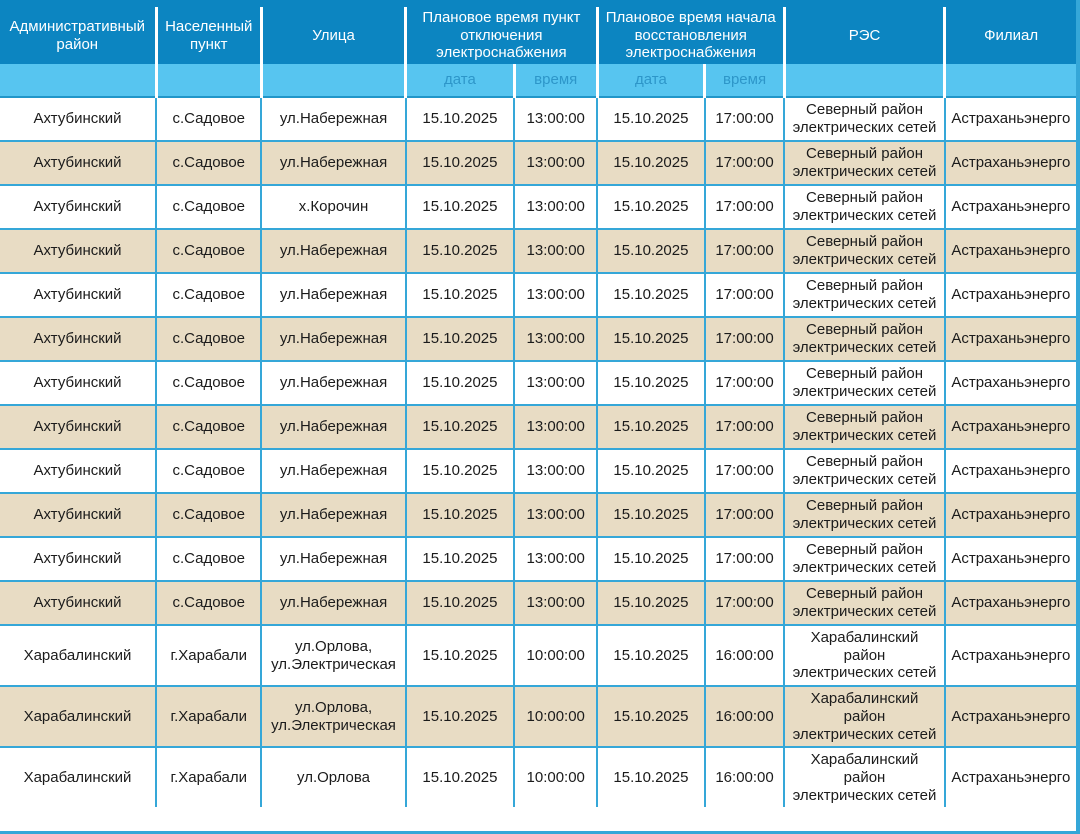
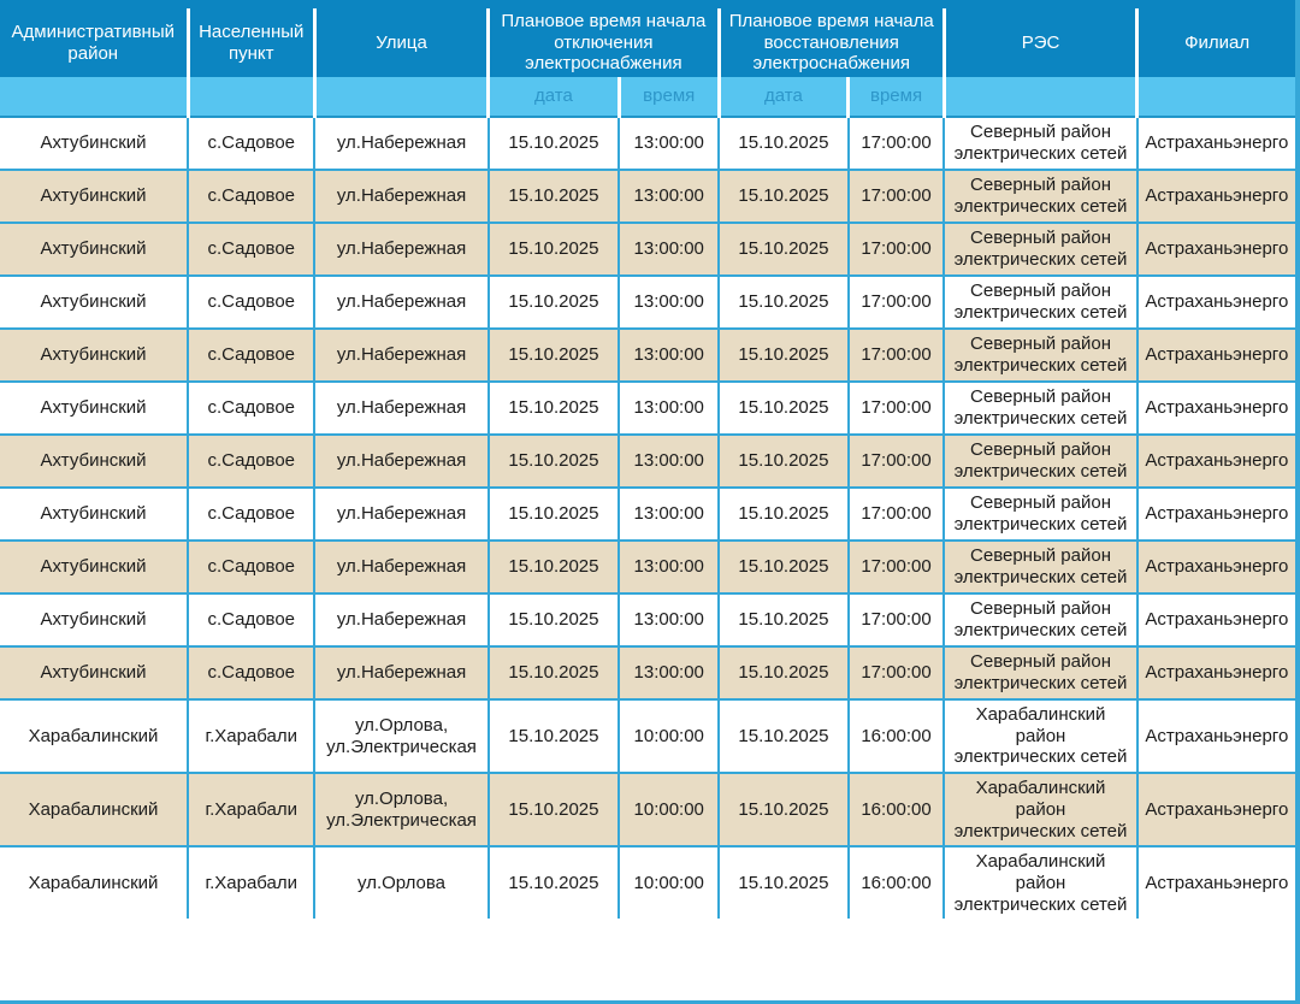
- Административный район	Населенный пункт	Улица	Плановое время пункт отключения электроснабжения	Плановое время начала восстановления электроснабжения	РЭС	Филиал
+ Административный район	Населенный пункт	Улица	Плановое время начала отключения электроснабжения	Плановое время начала восстановления электроснабжения	РЭС	Филиал
  			дата	время	дата	время
  Ахтубинский	с.Садовое	ул.Набережная	15.10.2025	13:00:00	15.10.2025	17:00:00	Северный район электрических сетей	Астраханьэнерго
  Ахтубинский	с.Садовое	ул.Набережная	15.10.2025	13:00:00	15.10.2025	17:00:00	Северный район электрических сетей	Астраханьэнерго
- Ахтубинский	с.Садовое	х.Корочин	15.10.2025	13:00:00	15.10.2025	17:00:00	Северный район электрических сетей	Астраханьэнерго
  Ахтубинский	с.Садовое	ул.Набережная	15.10.2025	13:00:00	15.10.2025	17:00:00	Северный район электрических сетей	Астраханьэнерго
  Ахтубинский	с.Садовое	ул.Набережная	15.10.2025	13:00:00	15.10.2025	17:00:00	Северный район электрических сетей	Астраханьэнерго
  Ахтубинский	с.Садовое	ул.Набережная	15.10.2025	13:00:00	15.10.2025	17:00:00	Северный район электрических сетей	Астраханьэнерго
  Ахтубинский	с.Садовое	ул.Набережная	15.10.2025	13:00:00	15.10.2025	17:00:00	Северный район электрических сетей	Астраханьэнерго
  Ахтубинский	с.Садовое	ул.Набережная	15.10.2025	13:00:00	15.10.2025	17:00:00	Северный район электрических сетей	Астраханьэнерго
  Ахтубинский	с.Садовое	ул.Набережная	15.10.2025	13:00:00	15.10.2025	17:00:00	Северный район электрических сетей	Астраханьэнерго
  Ахтубинский	с.Садовое	ул.Набережная	15.10.2025	13:00:00	15.10.2025	17:00:00	Северный район электрических сетей	Астраханьэнерго
  Ахтубинский	с.Садовое	ул.Набережная	15.10.2025	13:00:00	15.10.2025	17:00:00	Северный район электрических сетей	Астраханьэнерго
  Ахтубинский	с.Садовое	ул.Набережная	15.10.2025	13:00:00	15.10.2025	17:00:00	Северный район электрических сетей	Астраханьэнерго
  Харабалинский	г.Харабали	ул.Орлова, ул.Электрическая	15.10.2025	10:00:00	15.10.2025	16:00:00	Харабалинский район электрических сетей	Астраханьэнерго
  Харабалинский	г.Харабали	ул.Орлова, ул.Электрическая	15.10.2025	10:00:00	15.10.2025	16:00:00	Харабалинский район электрических сетей	Астраханьэнерго
  Харабалинский	г.Харабали	ул.Орлова	15.10.2025	10:00:00	15.10.2025	16:00:00	Харабалинский район электрических сетей	Астраханьэнерго
